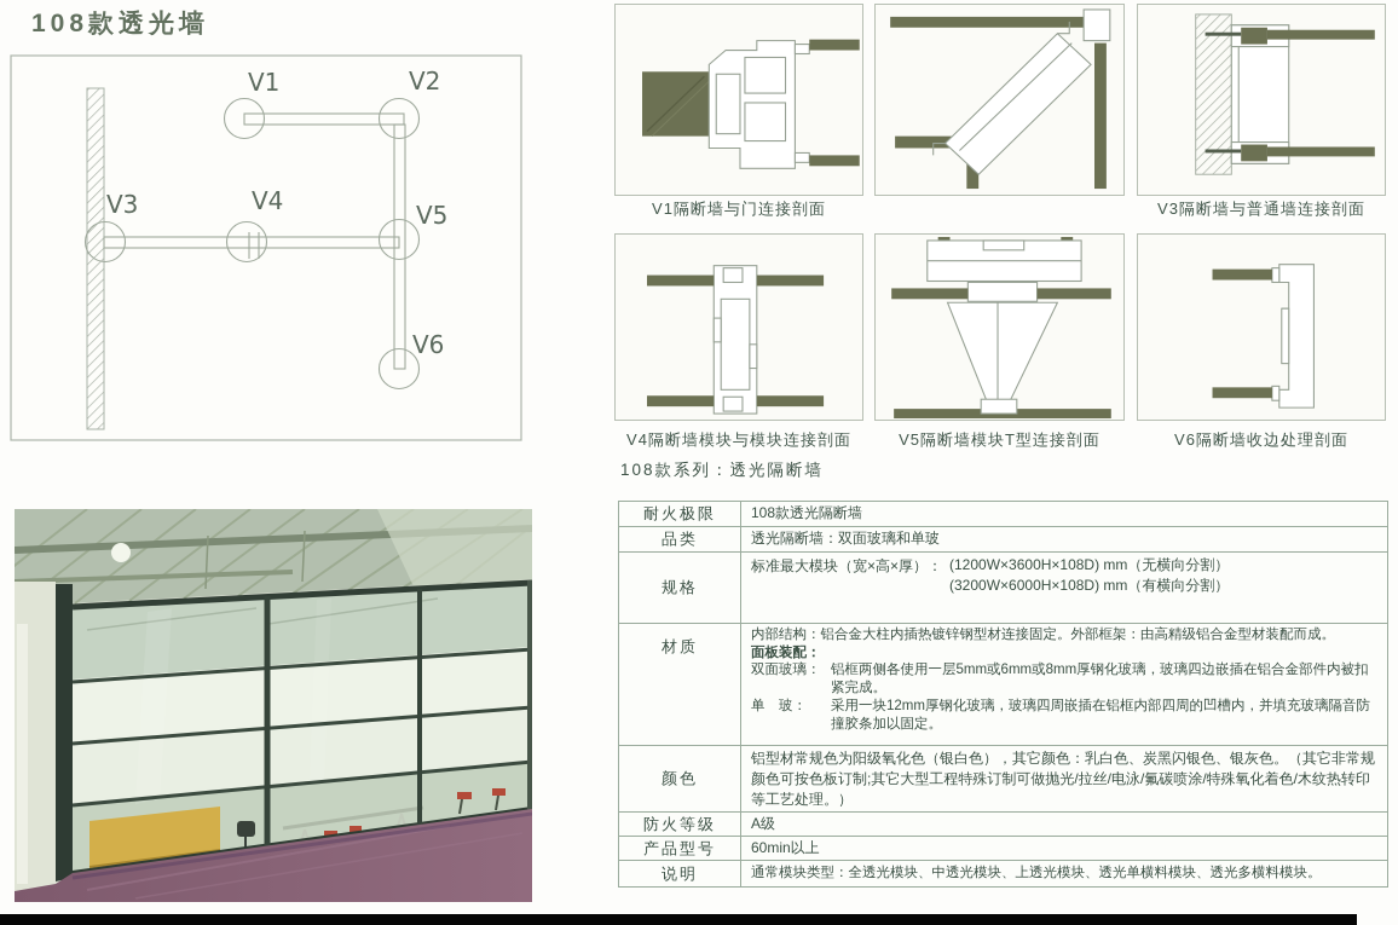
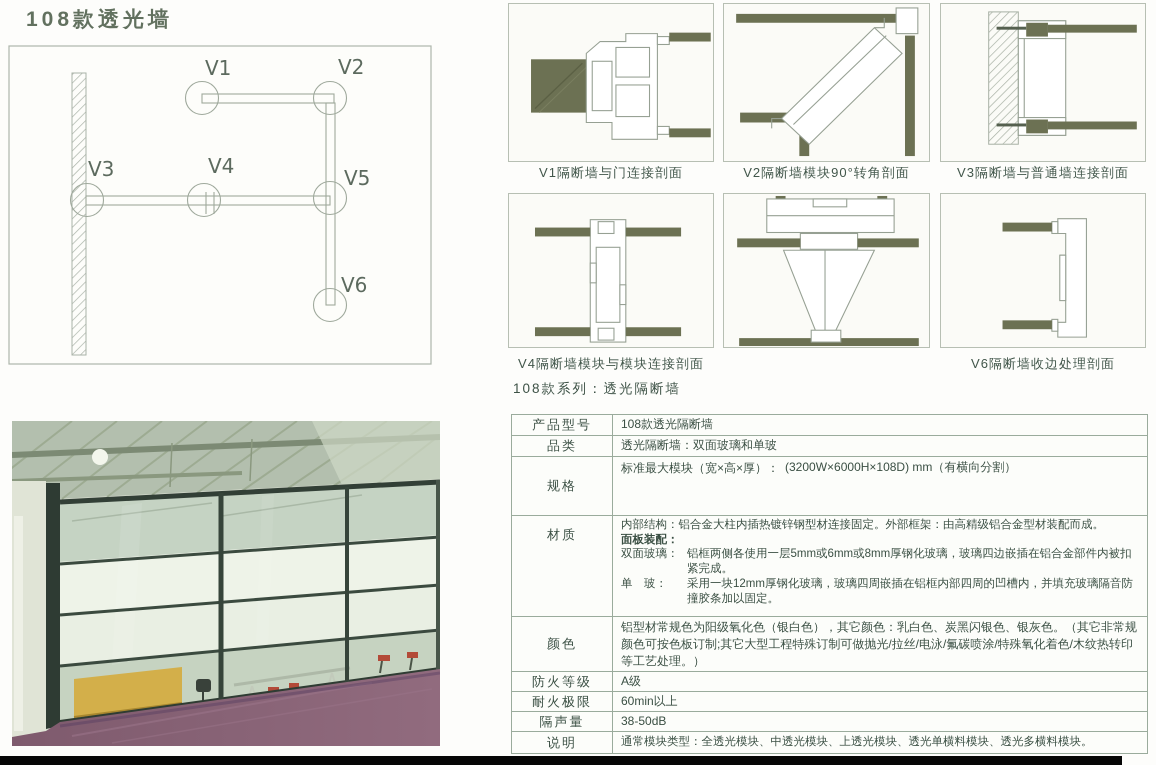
  108款透光墙
  V1
  V2
  V3
  V4
  V5
  V6
  V1隔断墙与门连接剖面
+ V2隔断墙模块90°转角剖面
  V3隔断墙与普通墙连接剖面
  V4隔断墙模块与模块连接剖面
- V5隔断墙模块T型连接剖面
  V6隔断墙收边处理剖面
  108款系列：透光隔断墙
- 耐火极限
+ 产品型号
  108款透光隔断墙
  品类
  透光隔断墙：双面玻璃和单玻
  规格
  标准最大模块（宽×高×厚）：
- (1200W×3600H×108D) mm（无横向分割）
  (3200W×6000H×108D) mm（有横向分割）
  材质
  内部结构：铝合金大柱内插热镀锌钢型材连接固定。外部框架：由高精级铝合金型材装配而成。
  面板装配：
  双面玻璃：
  铝框两侧各使用一层5mm或6mm或8mm厚钢化玻璃，玻璃四边嵌插在铝合金部件内被扣紧完成。
  单 玻：
  采用一块12mm厚钢化玻璃，玻璃四周嵌插在铝框内部四周的凹槽内，并填充玻璃隔音防撞胶条加以固定。
  颜色
  铝型材常规色为阳级氧化色（银白色），其它颜色：乳白色、炭黑闪银色、银灰色。（其它非常规颜色可按色板订制;其它大型工程特殊订制可做抛光/拉丝/电泳/氟碳喷涂/特殊氧化着色/木纹热转印等工艺处理。）
  防火等级
  A级
- 产品型号
+ 耐火极限
  60min以上
+ 隔声量
+ 38-50dB
  说明
  通常模块类型：全透光模块、中透光模块、上透光模块、透光单横料模块、透光多横料模块。
